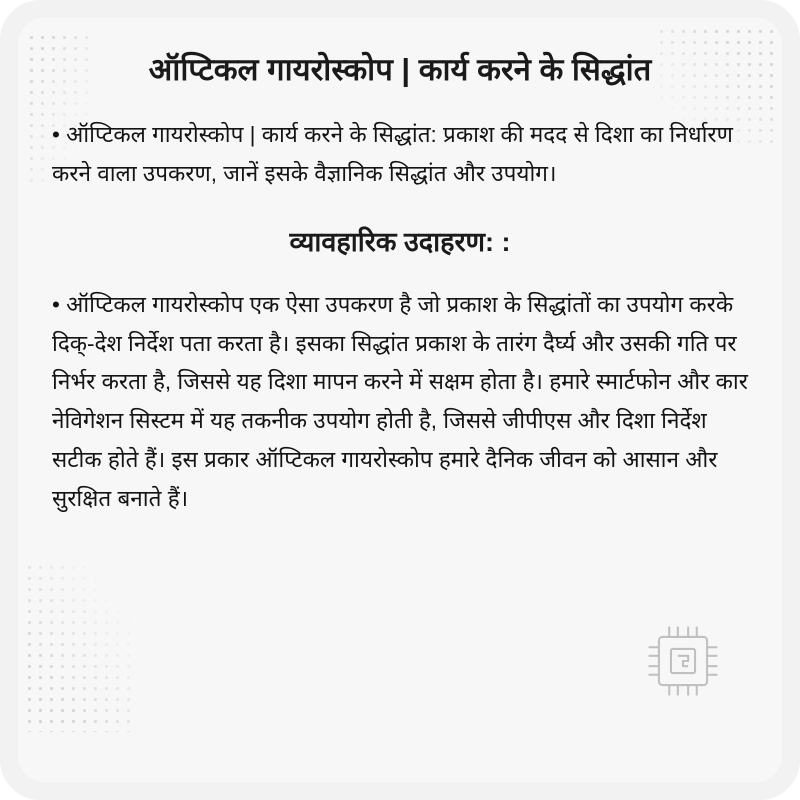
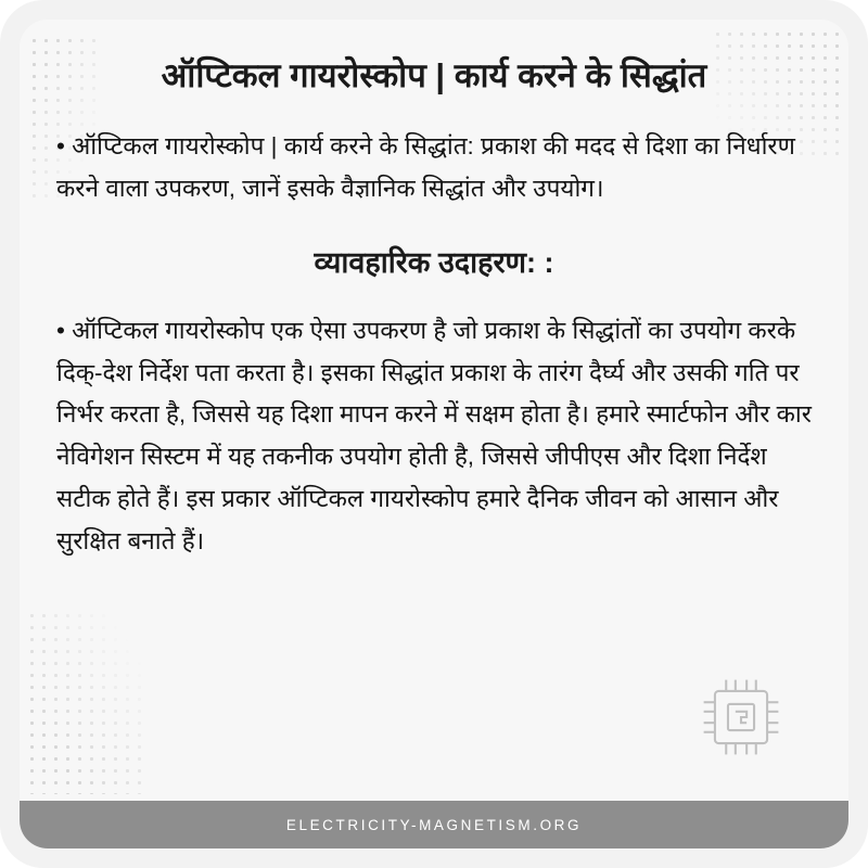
  ऑप्टिकल गायरोस्कोप | कार्य करने के सिद्धांत
  • ऑप्टिकल गायरोस्कोप | कार्य करने के सिद्धांत: प्रकाश की मदद से दिशा का निर्धारण करने वाला उपकरण, जानें इसके वैज्ञानिक सिद्धांत और उपयोग।
  व्यावहारिक उदाहरण: :
  • ऑप्टिकल गायरोस्कोप एक ऐसा उपकरण है जो प्रकाश के सिद्धांतों का उपयोग करके दिक्-देश निर्देश पता करता है। इसका सिद्धांत प्रकाश के तारंग दैर्घ्य और उसकी गति पर निर्भर करता है, जिससे यह दिशा मापन करने में सक्षम होता है। हमारे स्मार्टफोन और कार नेविगेशन सिस्टम में यह तकनीक उपयोग होती है, जिससे जीपीएस और दिशा निर्देश सटीक होते हैं। इस प्रकार ऑप्टिकल गायरोस्कोप हमारे दैनिक जीवन को आसान और सुरक्षित बनाते हैं।
+ ELECTRICITY-MAGNETISM.ORG
